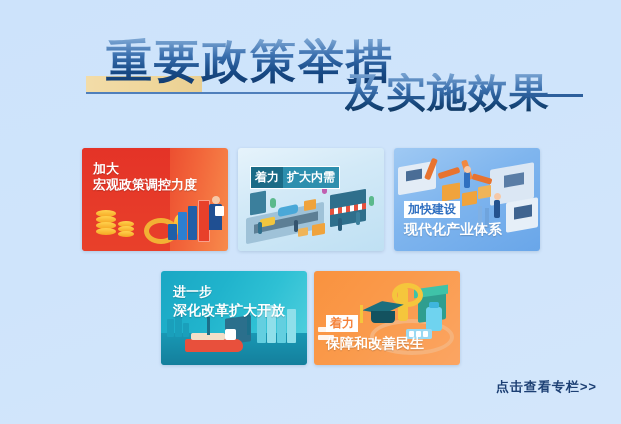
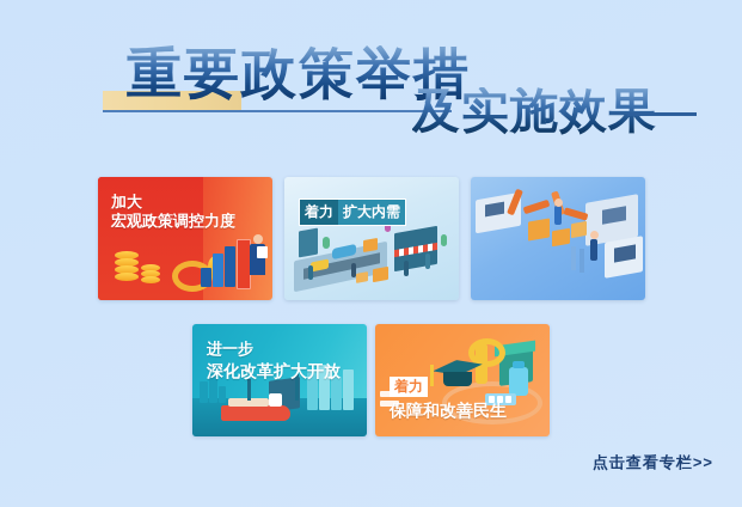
  重要政策举措
  及实施效果
  加大
  宏观政策调控力度
  着力
  扩大内需
- 加快建设
- 现代化产业体系
  进一步
  深化改革扩大开放
  着力
  保障和改善民生
  点击查看专栏>>
